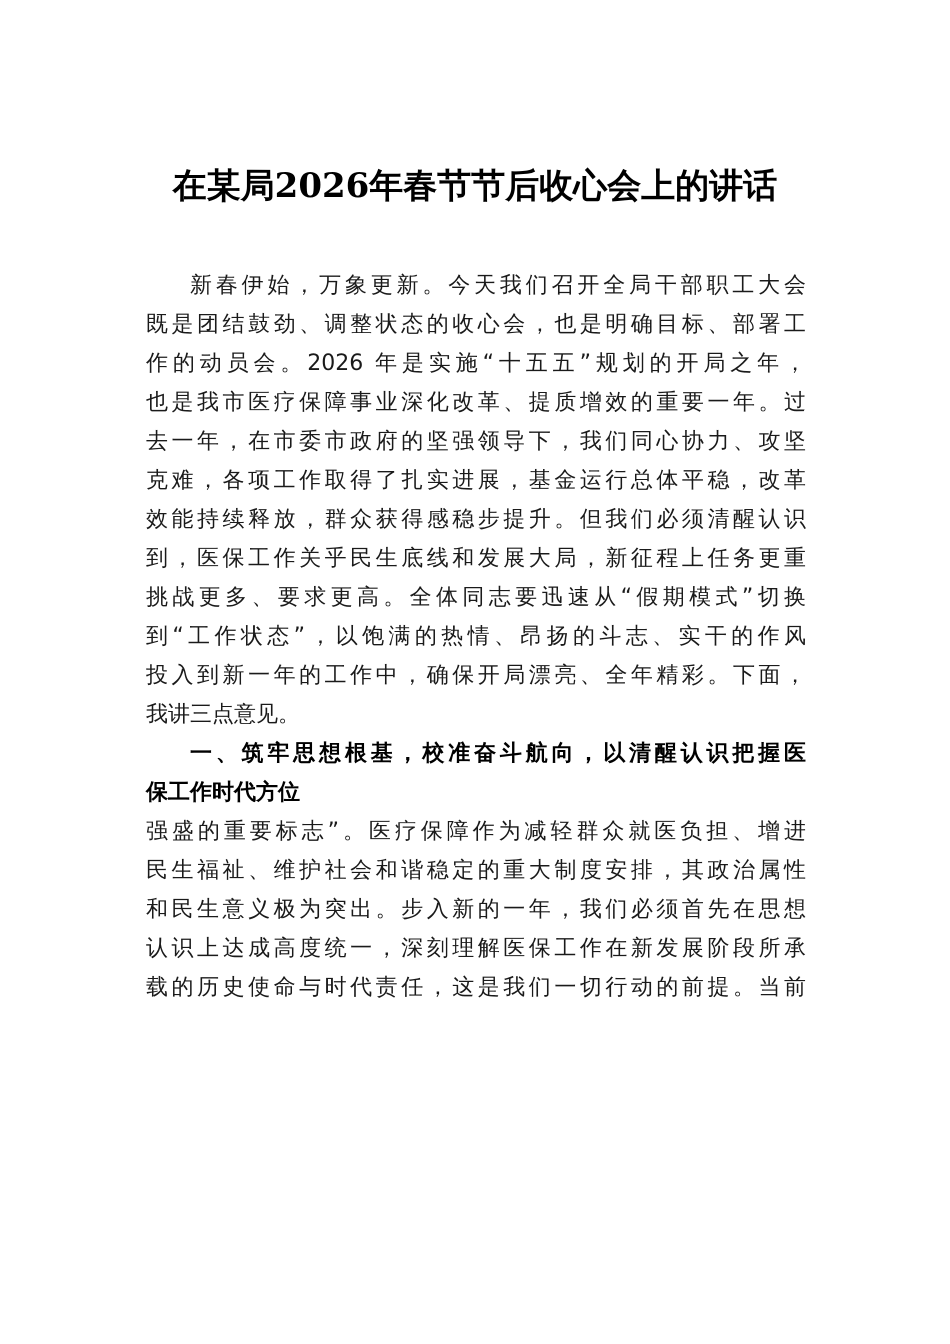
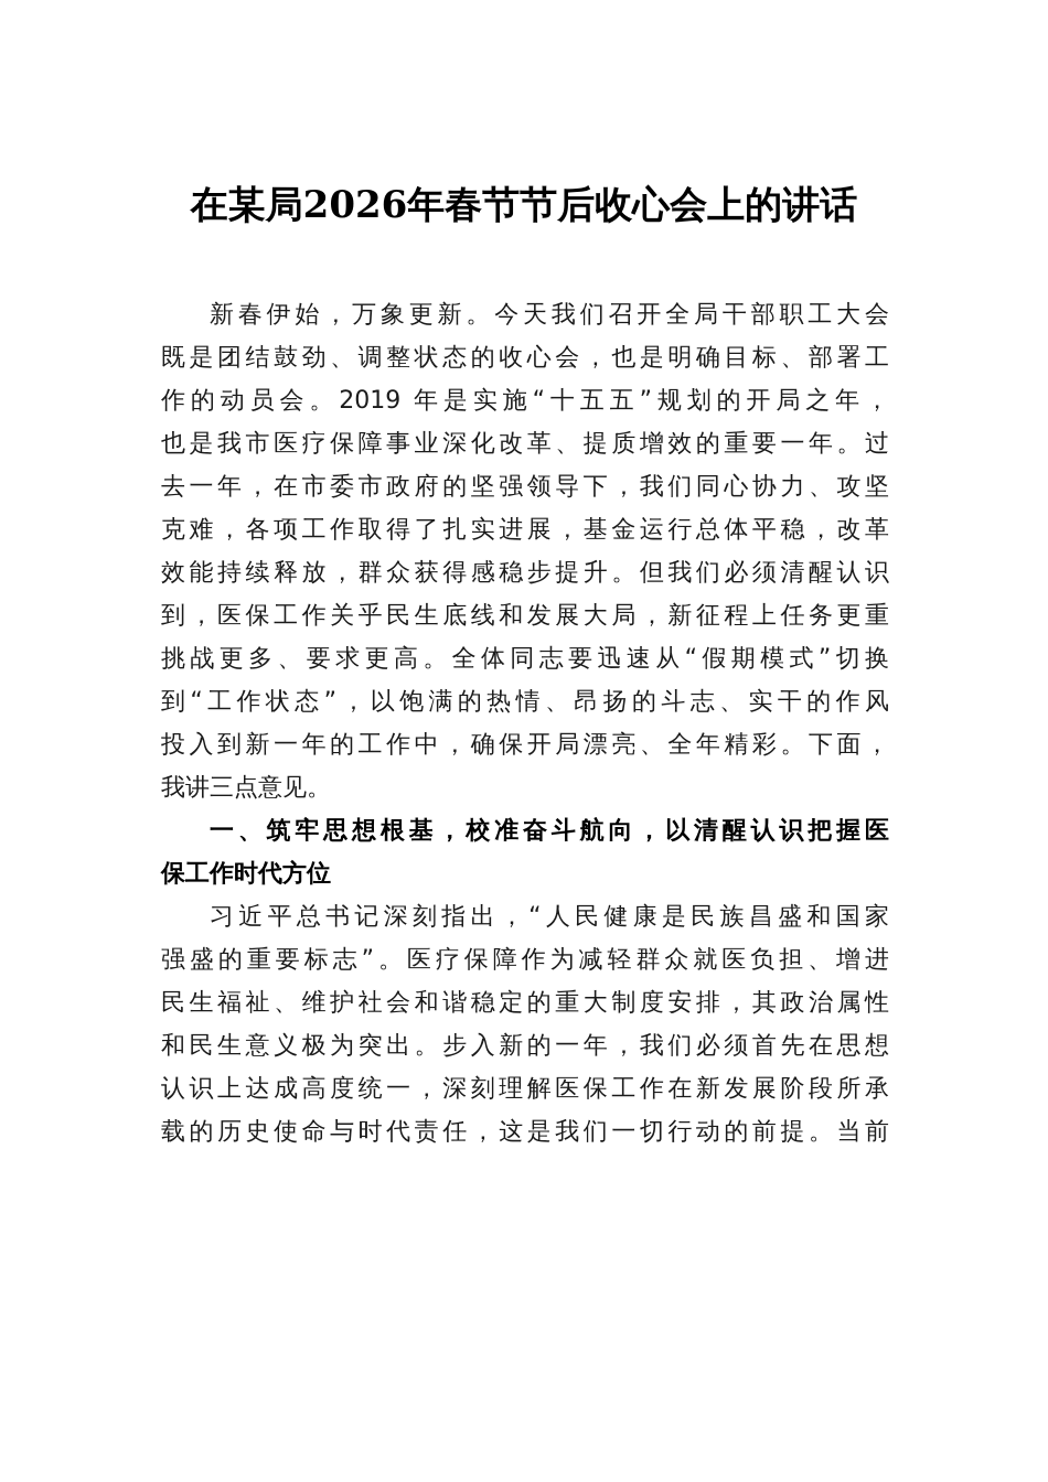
  在某局2026年春节节后收心会上的讲话
  新春伊始，万象更新。今天我们召开全局干部职工大会
  既是团结鼓劲、调整状态的收心会，也是明确目标、部署工
- 作的动员会。2026 年是实施“十五五”规划的开局之年，
+ 作的动员会。2019 年是实施“十五五”规划的开局之年，
  也是我市医疗保障事业深化改革、提质增效的重要一年。过
  去一年，在市委市政府的坚强领导下，我们同心协力、攻坚
  克难，各项工作取得了扎实进展，基金运行总体平稳，改革
  效能持续释放，群众获得感稳步提升。但我们必须清醒认识
  到，医保工作关乎民生底线和发展大局，新征程上任务更重
  挑战更多、要求更高。全体同志要迅速从“假期模式”切换
  到“工作状态”，以饱满的热情、昂扬的斗志、实干的作风
  投入到新一年的工作中，确保开局漂亮、全年精彩。下面，
  我讲三点意见。
  一、筑牢思想根基，校准奋斗航向，以清醒认识把握医
  保工作时代方位
+ 习近平总书记深刻指出，“人民健康是民族昌盛和国家
  强盛的重要标志”。医疗保障作为减轻群众就医负担、增进
  民生福祉、维护社会和谐稳定的重大制度安排，其政治属性
  和民生意义极为突出。步入新的一年，我们必须首先在思想
  认识上达成高度统一，深刻理解医保工作在新发展阶段所承
  载的历史使命与时代责任，这是我们一切行动的前提。当前
